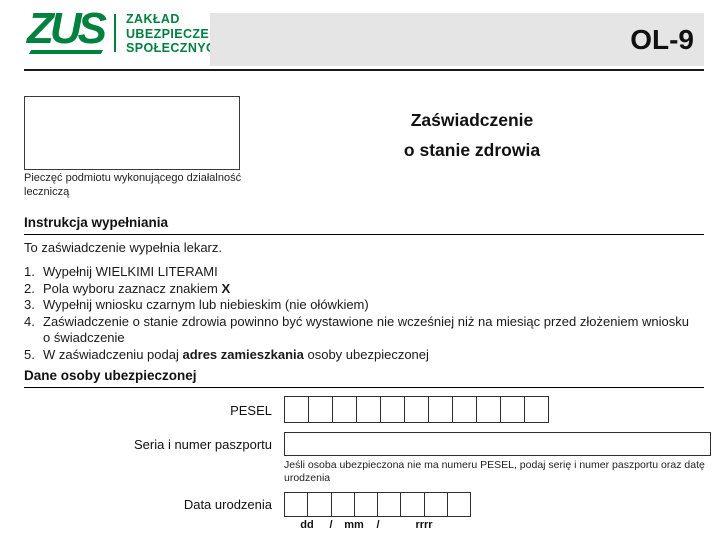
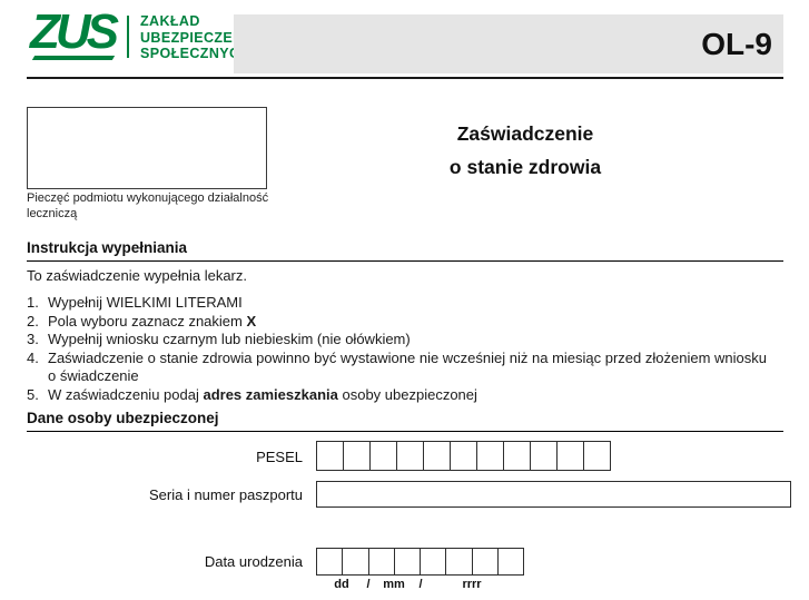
  ZUS
  ZAKŁAD
  UBEZPIECZE
  SPOŁECZNY
  OL-9
  Pieczęć podmiotu wykonującego działalność leczniczą
  Zaświadczenie
  o stanie zdrowia
  Instrukcja wypełniania
  To zaświadczenie wypełnia lekarz.
  1.
  Wypełnij WIELKIMI LITERAMI
  2.
  Pola wyboru zaznacz znakiem X
  3.
  Wypełnij wniosku czarnym lub niebieskim (nie ołówkiem)
  4.
  Zaświadczenie o stanie zdrowia powinno być wystawione nie wcześniej niż na miesiąc przed złożeniem wniosku o świadczenie
  5.
  W zaświadczeniu podaj adres zamieszkania osoby ubezpieczonej
  Dane osoby ubezpieczonej
  PESEL
  Seria i numer paszportu
- Jeśli osoba ubezpieczona nie ma numeru PESEL, podaj serię i numer paszportu oraz datę urodzenia
  Data urodzenia
  dd
  /
  mm
  /
  rrrr
